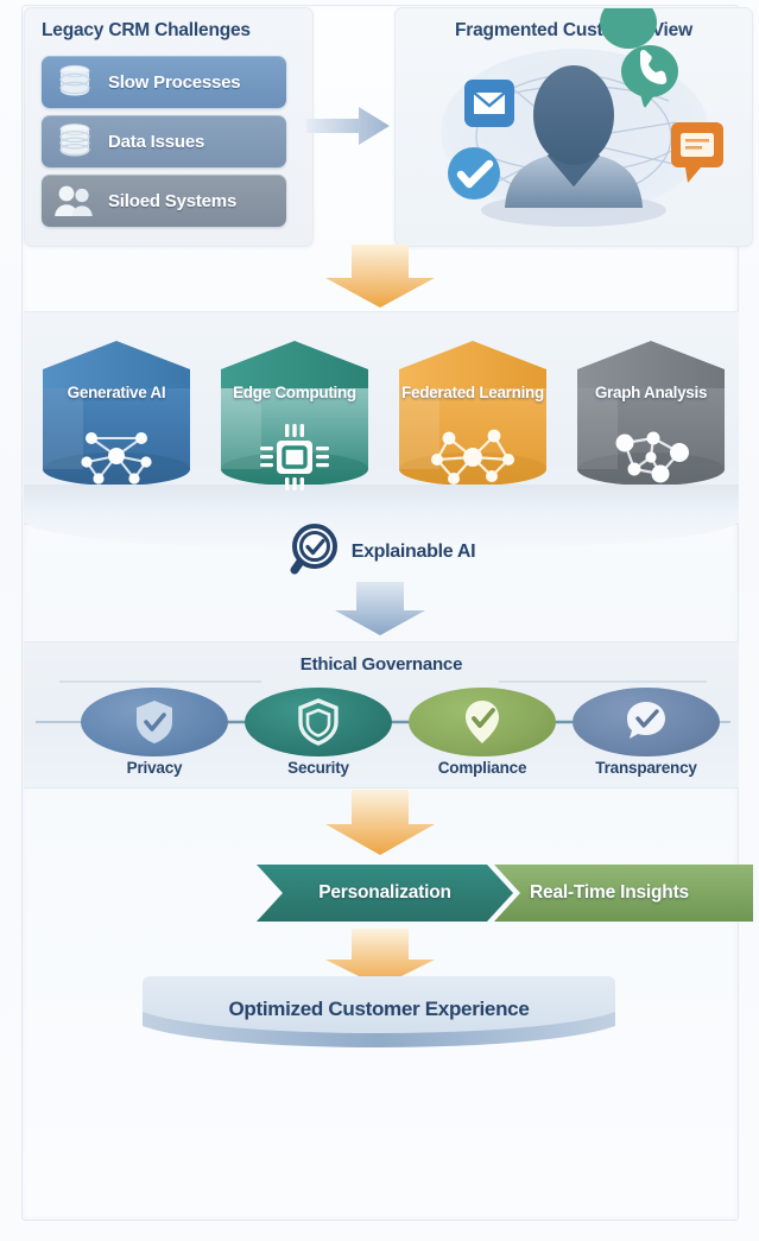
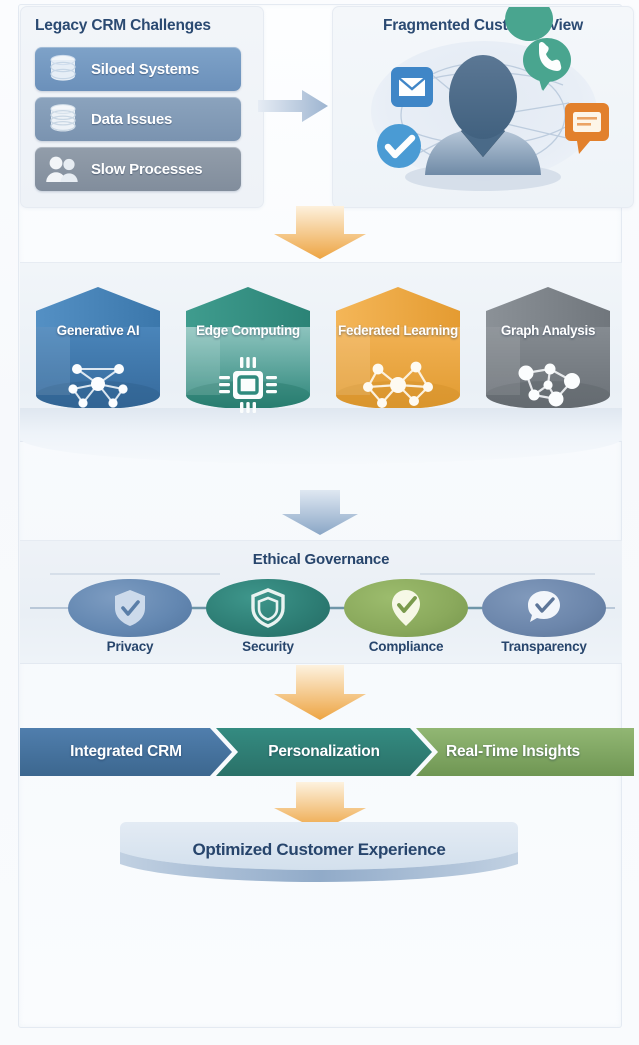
  Legacy CRM Challenges
- Slow Processes
+ Siloed Systems
  Data Issues
- Siloed Systems
+ Slow Processes
  Fragmented Cust View
  Generative AI
  Edge Computing
  Federated Learning
  Graph Analysis
- Explainable AI
  Ethical Governance
  Privacy
  Security
  Compliance
  Transparency
+ Integrated CRM
  Personalization
  Real-Time Insights
  Optimized Customer Experience
